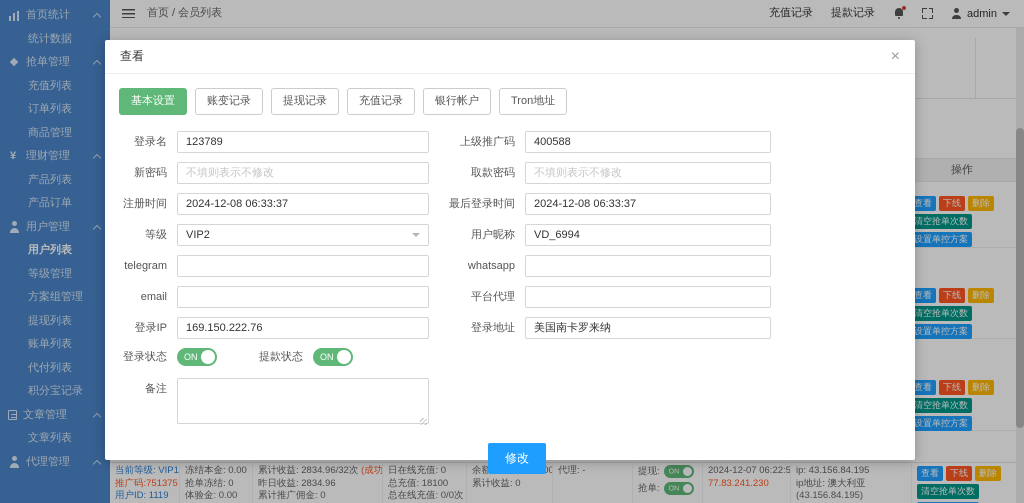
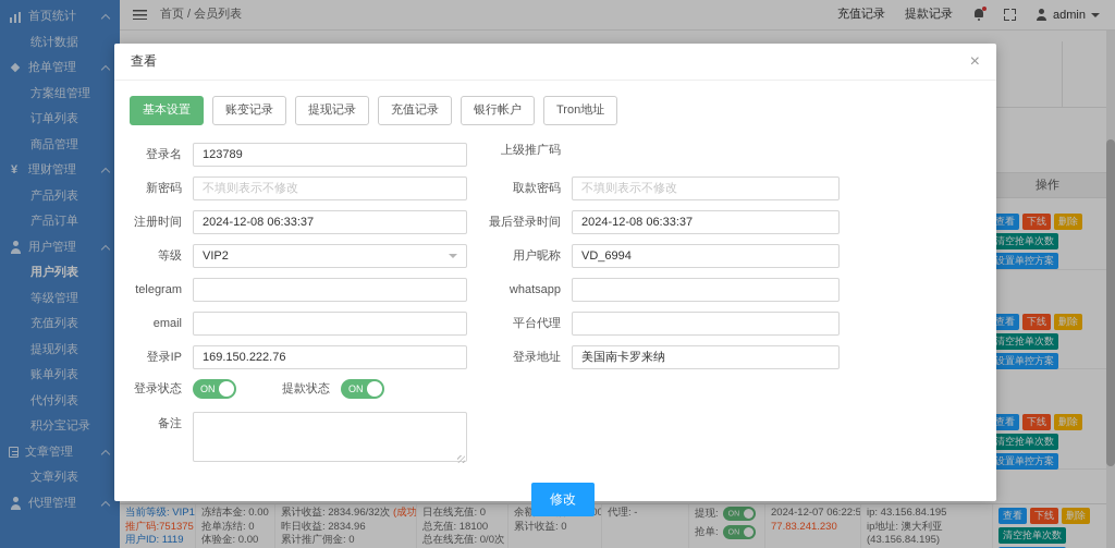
  首页统计
  统计数据
  抢单管理
- 充值列表
+ 方案组管理
  订单列表
  商品管理
  理财管理
  产品列表
  产品订单
  用户管理
  用户列表
  等级管理
- 方案组管理
+ 充值列表
  提现列表
  账单列表
  代付列表
  积分宝记录
  文章管理
  文章列表
  代理管理
  首页 / 会员列表
  充值记录
  提款记录
  admin
  操作
  查看
  下线
  删除
  清空抢单次数
  设置单控方案
  查看
  下线
  删除
  清空抢单次数
  设置单控方案
  查看
  下线
  删除
  清空抢单次数
  设置单控方案
  当前等级: VIP1
  推广码:751375
  用户ID: 1119
  冻结本金: 0.00
  抢单冻结: 0
  体验金: 0.00
  累计收益: 2834.96/32次 (成功
  昨日收益: 2834.96
  累计推广佣金: 0
  日在线充值: 0
  总充值: 18100
  总在线充值: 0/0次
  累计收益: 0
  代理: -
  提现:
  抢单:
  2024-12-07 06:22:5
  77.83.241.230
  ip: 43.156.84.195
  ip地址: 澳大利亚
  (43.156.84.195)
  查看
  下线
  删除
  清空抢单次数
  查看
  ×
  基本设置
  账变记录
  提现记录
  充值记录
  银行帐户
  Tron地址
  登录名
  123789
  上级推广码
- 400588
  新密码
  不填则表示不修改
  取款密码
  不填则表示不修改
  注册时间
  2024-12-08 06:33:37
  最后登录时间
  2024-12-08 06:33:37
  等级
  VIP2
  用户昵称
  VD_6994
  telegram
  whatsapp
  email
  平台代理
  登录IP
  169.150.222.76
  登录地址
  美国南卡罗来纳
  登录状态
  ON
  提款状态
  ON
  备注
  修改
